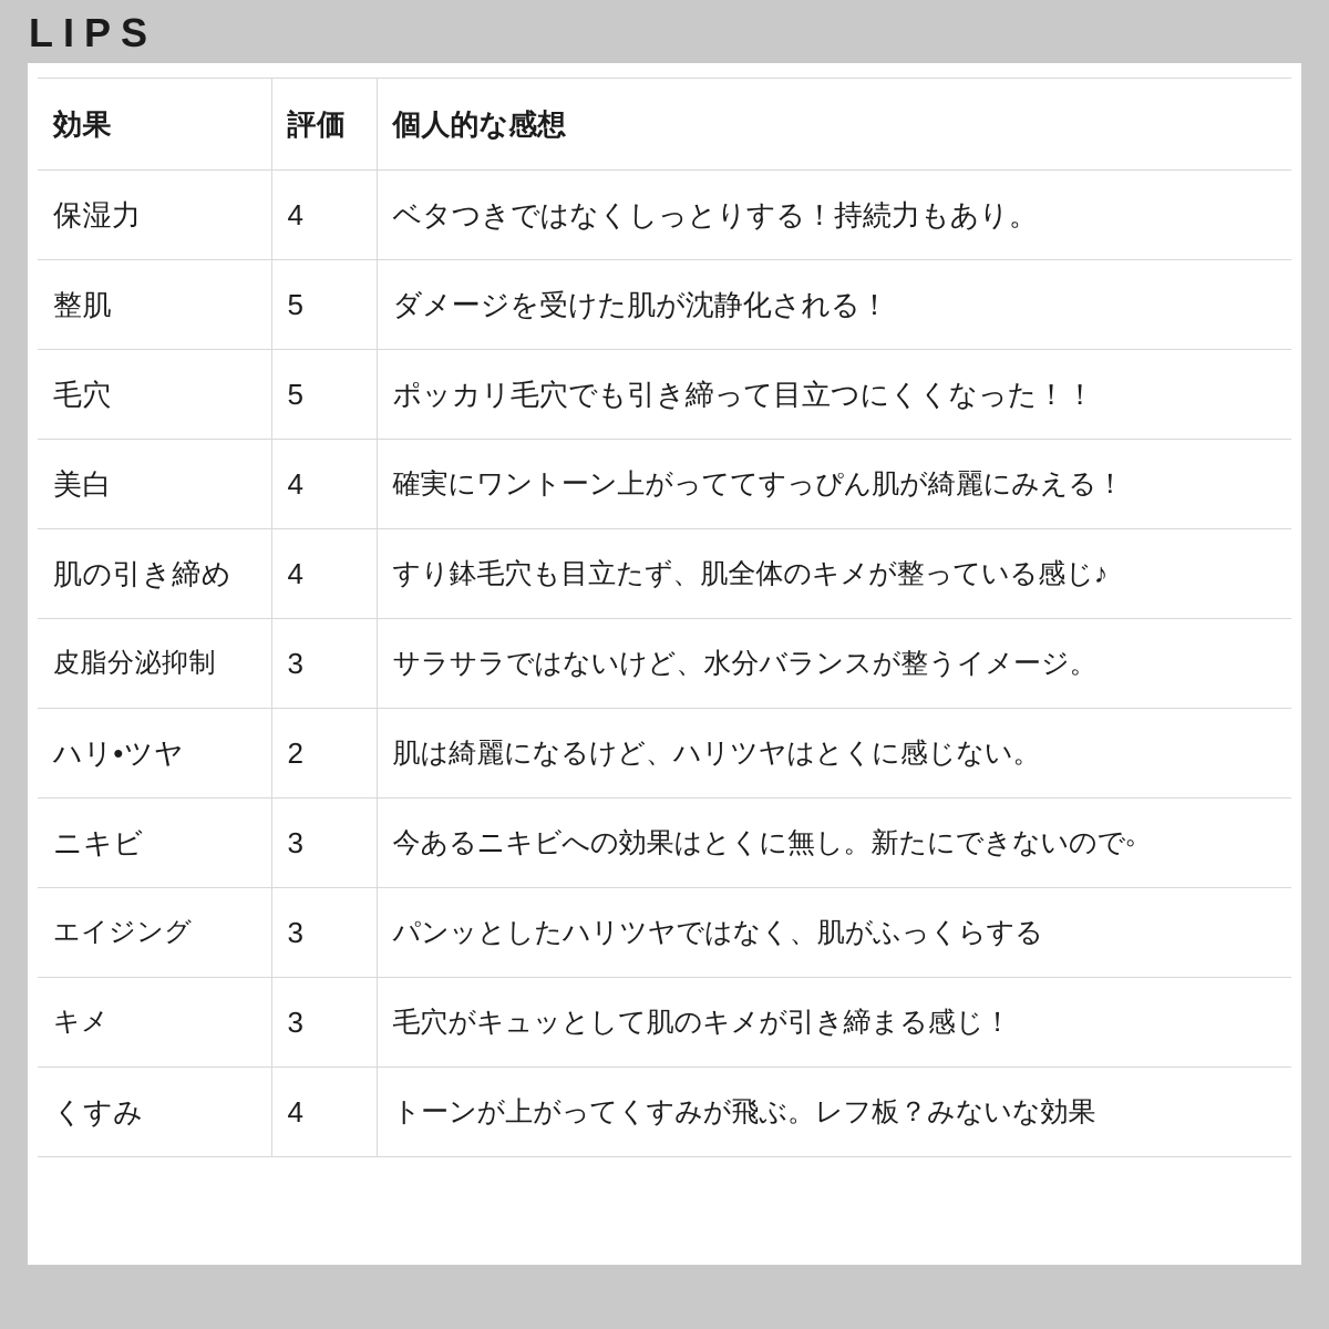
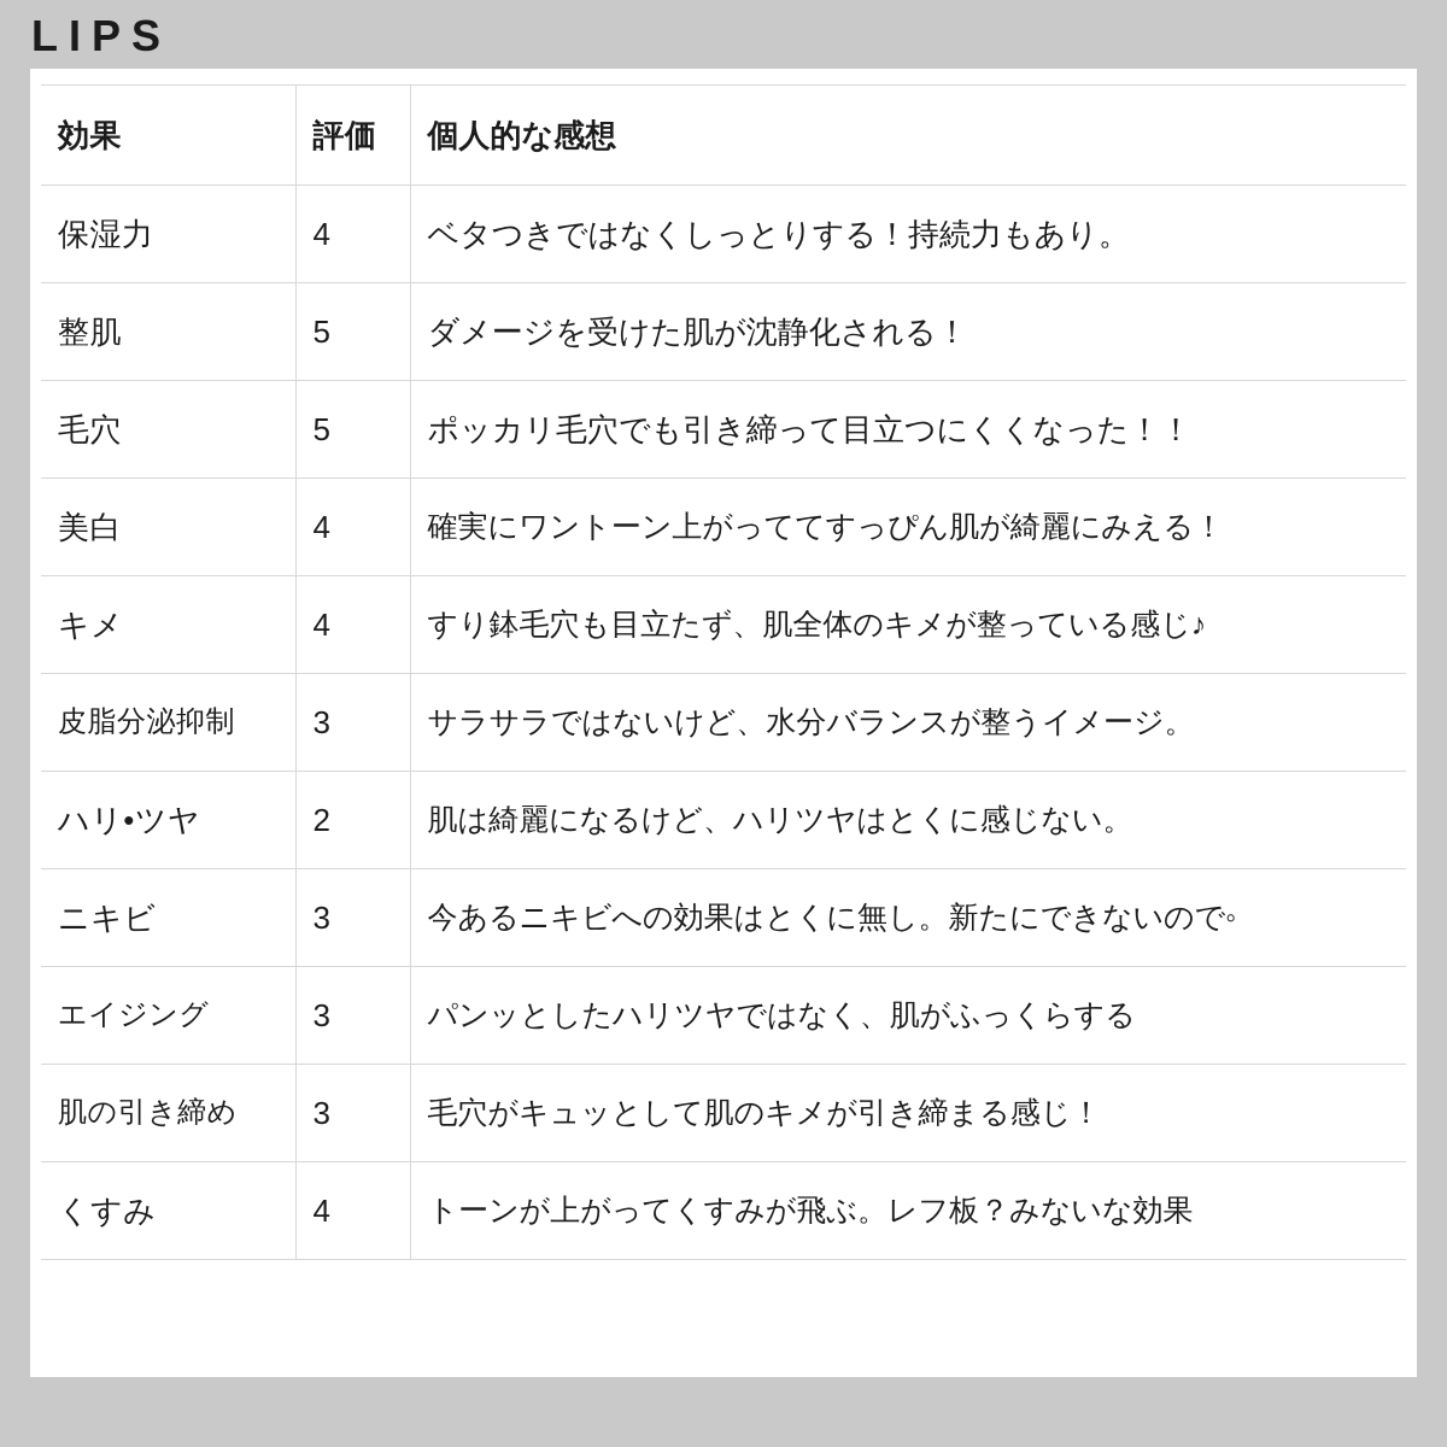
  LIPS
  効果	評価	個人的な感想
  保湿力	4	ベタつきではなくしっとりする！持続力もあり。
  整肌	5	ダメージを受けた肌が沈静化される！
  毛穴	5	ポッカリ毛穴でも引き締って目立つにくくなった！！
  美白	4	確実にワントーン上がっててすっぴん肌が綺麗にみえる！
- 肌の引き締め	4	すり鉢毛穴も目立たず、肌全体のキメが整っている感じ♪
+ キメ	4	すり鉢毛穴も目立たず、肌全体のキメが整っている感じ♪
  皮脂分泌抑制	3	サラサラではないけど、水分バランスが整うイメージ。
  ハリ•ツヤ	2	肌は綺麗になるけど、ハリツヤはとくに感じない。
  ニキビ	3	今あるニキビへの効果はとくに無し。新たにできないので◦
  エイジング	3	パンッとしたハリツヤではなく、肌がふっくらする
- キメ	3	毛穴がキュッとして肌のキメが引き締まる感じ！
+ 肌の引き締め	3	毛穴がキュッとして肌のキメが引き締まる感じ！
  くすみ	4	トーンが上がってくすみが飛ぶ。レフ板？みないな効果
